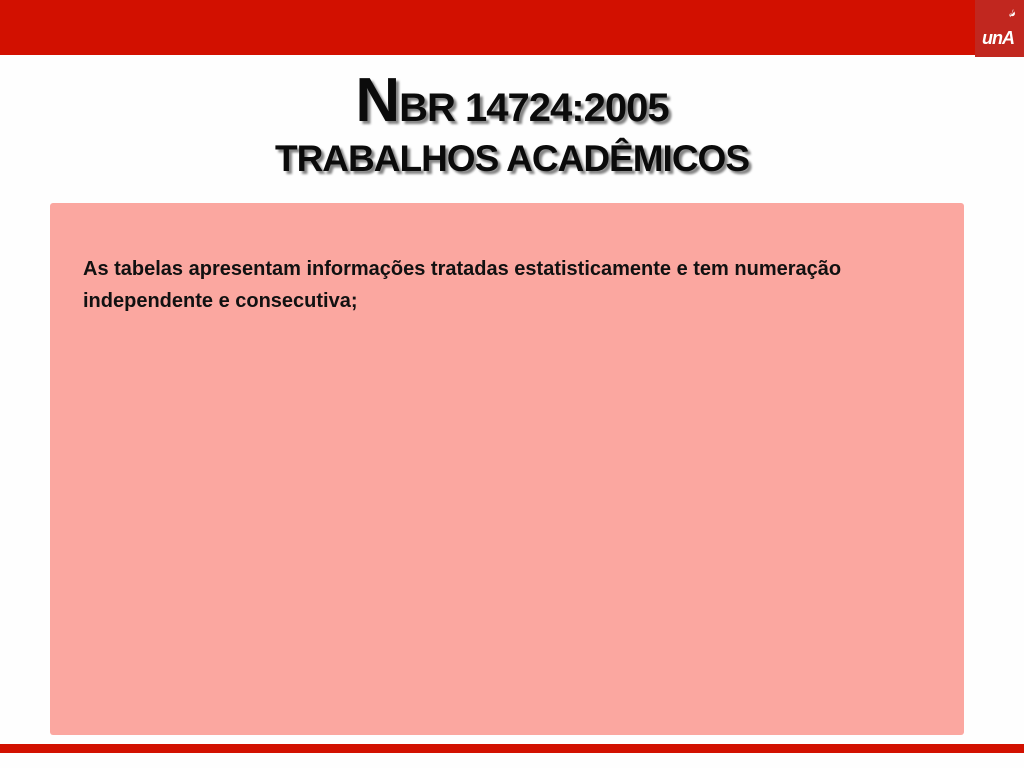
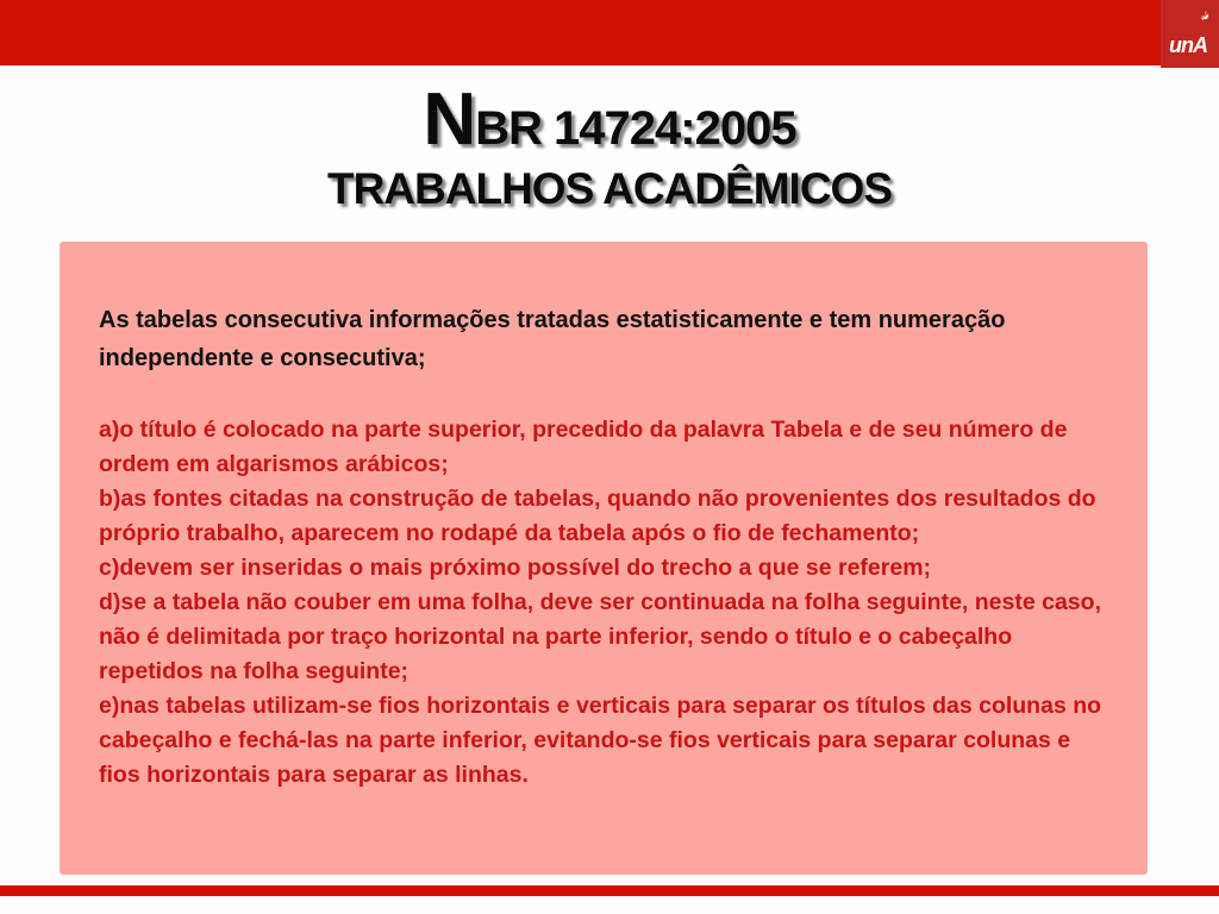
  unA
  NBR 14724:2005
  TRABALHOS ACADÊMICOS
- As tabelas apresentam informações tratadas estatisticamente e tem numeração independente e consecutiva;
+ As tabelas consecutiva informações tratadas estatisticamente e tem numeração independente e consecutiva;
+ a)o título é colocado na parte superior, precedido da palavra Tabela e de seu número de ordem em algarismos arábicos;
+ b)as fontes citadas na construção de tabelas, quando não provenientes dos resultados do próprio trabalho, aparecem no rodapé da tabela após o fio de fechamento;
+ c)devem ser inseridas o mais próximo possível do trecho a que se referem;
+ d)se a tabela não couber em uma folha, deve ser continuada na folha seguinte, neste caso, não é delimitada por traço horizontal na parte inferior, sendo o título e o cabeçalho repetidos na folha seguinte;
+ e)nas tabelas utilizam-se fios horizontais e verticais para separar os títulos das colunas no cabeçalho e fechá-las na parte inferior, evitando-se fios verticais para separar colunas e fios horizontais para separar as linhas.
